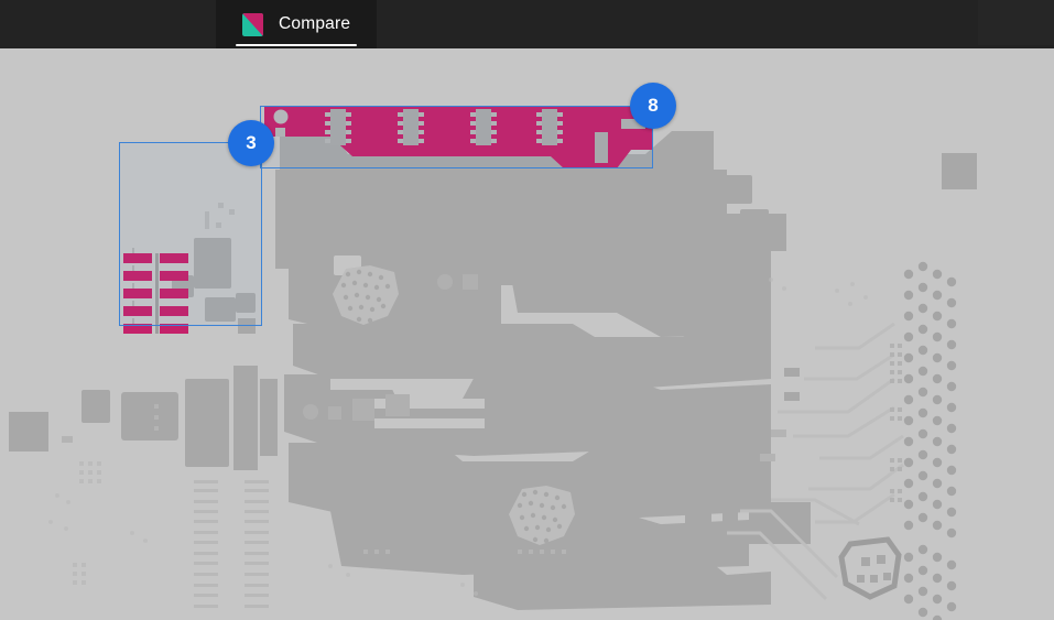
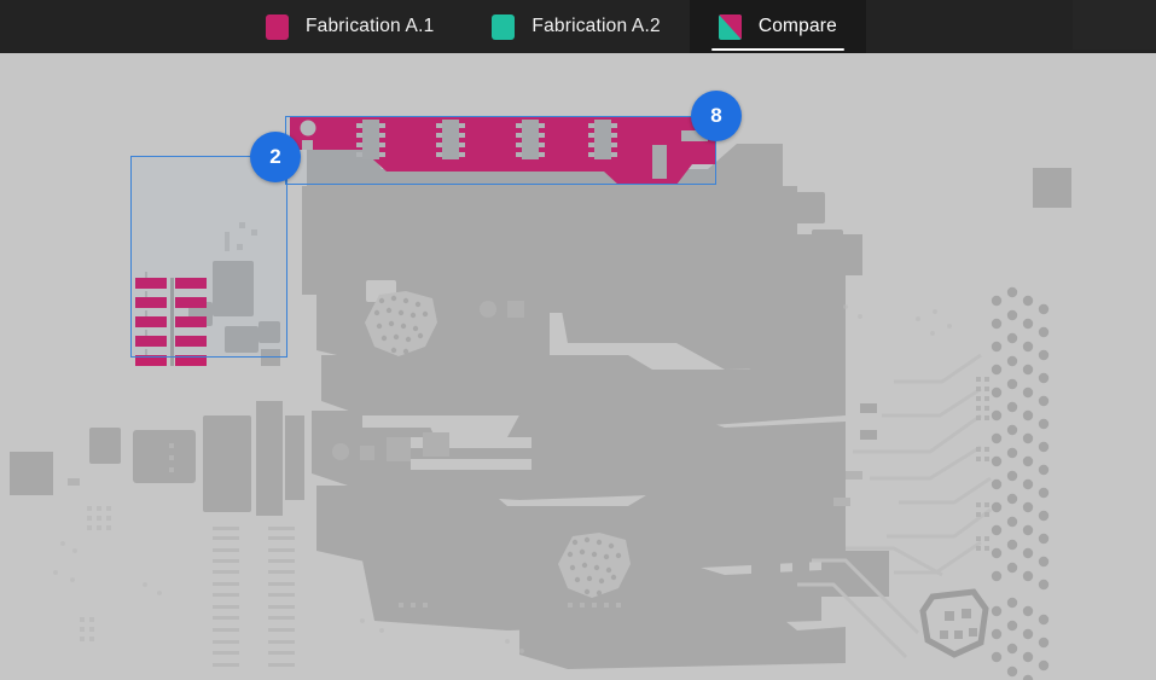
+ Fabrication A.1
+ Fabrication A.2
  Compare
  8
- 3
+ 2
